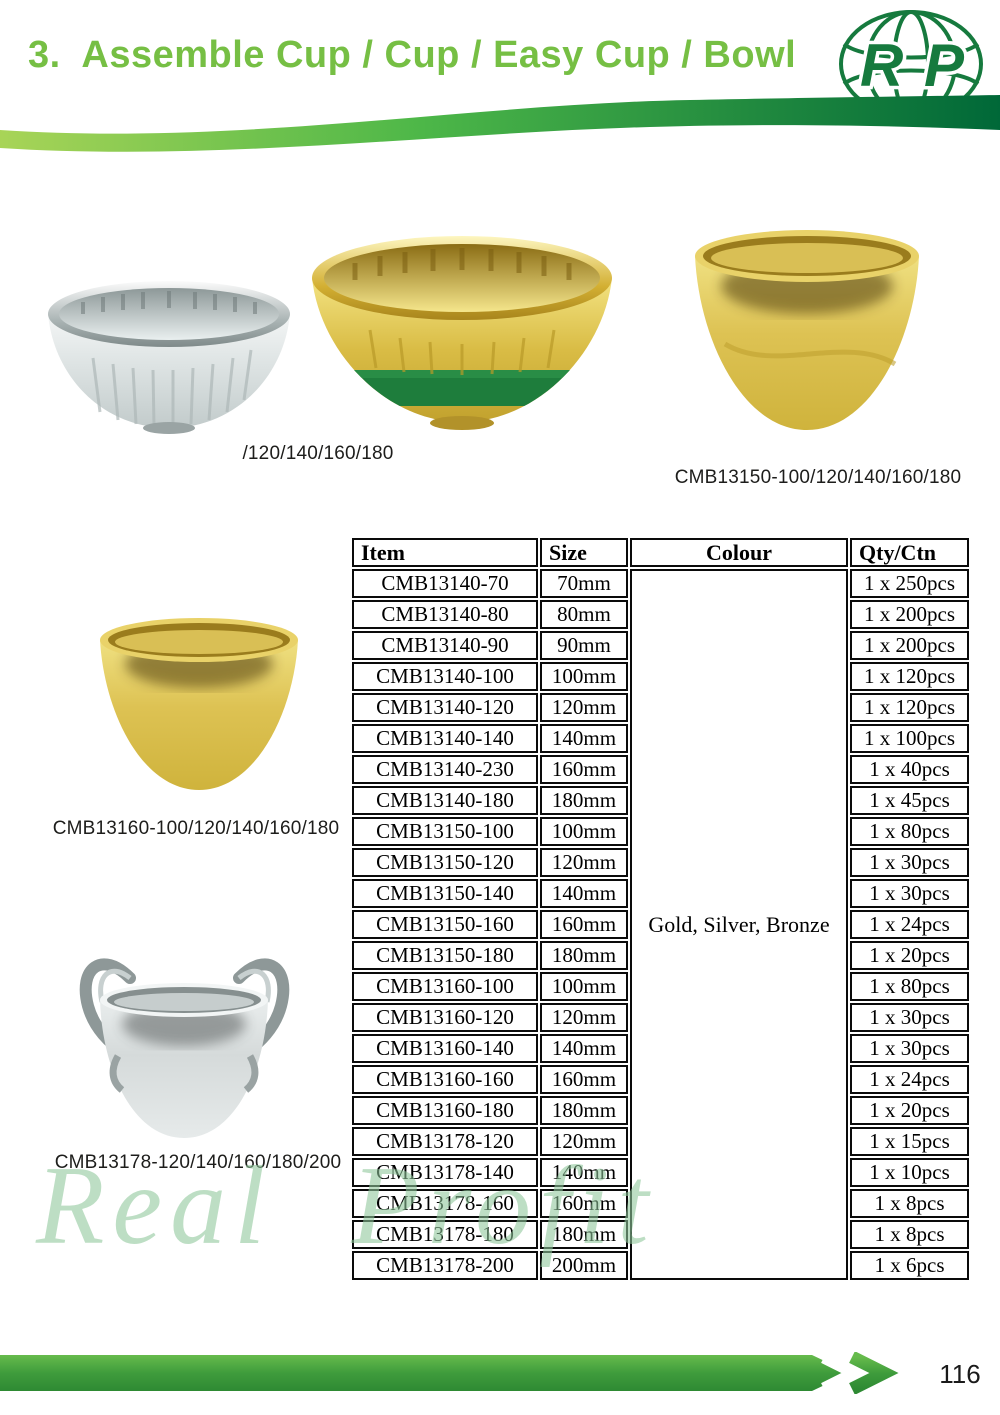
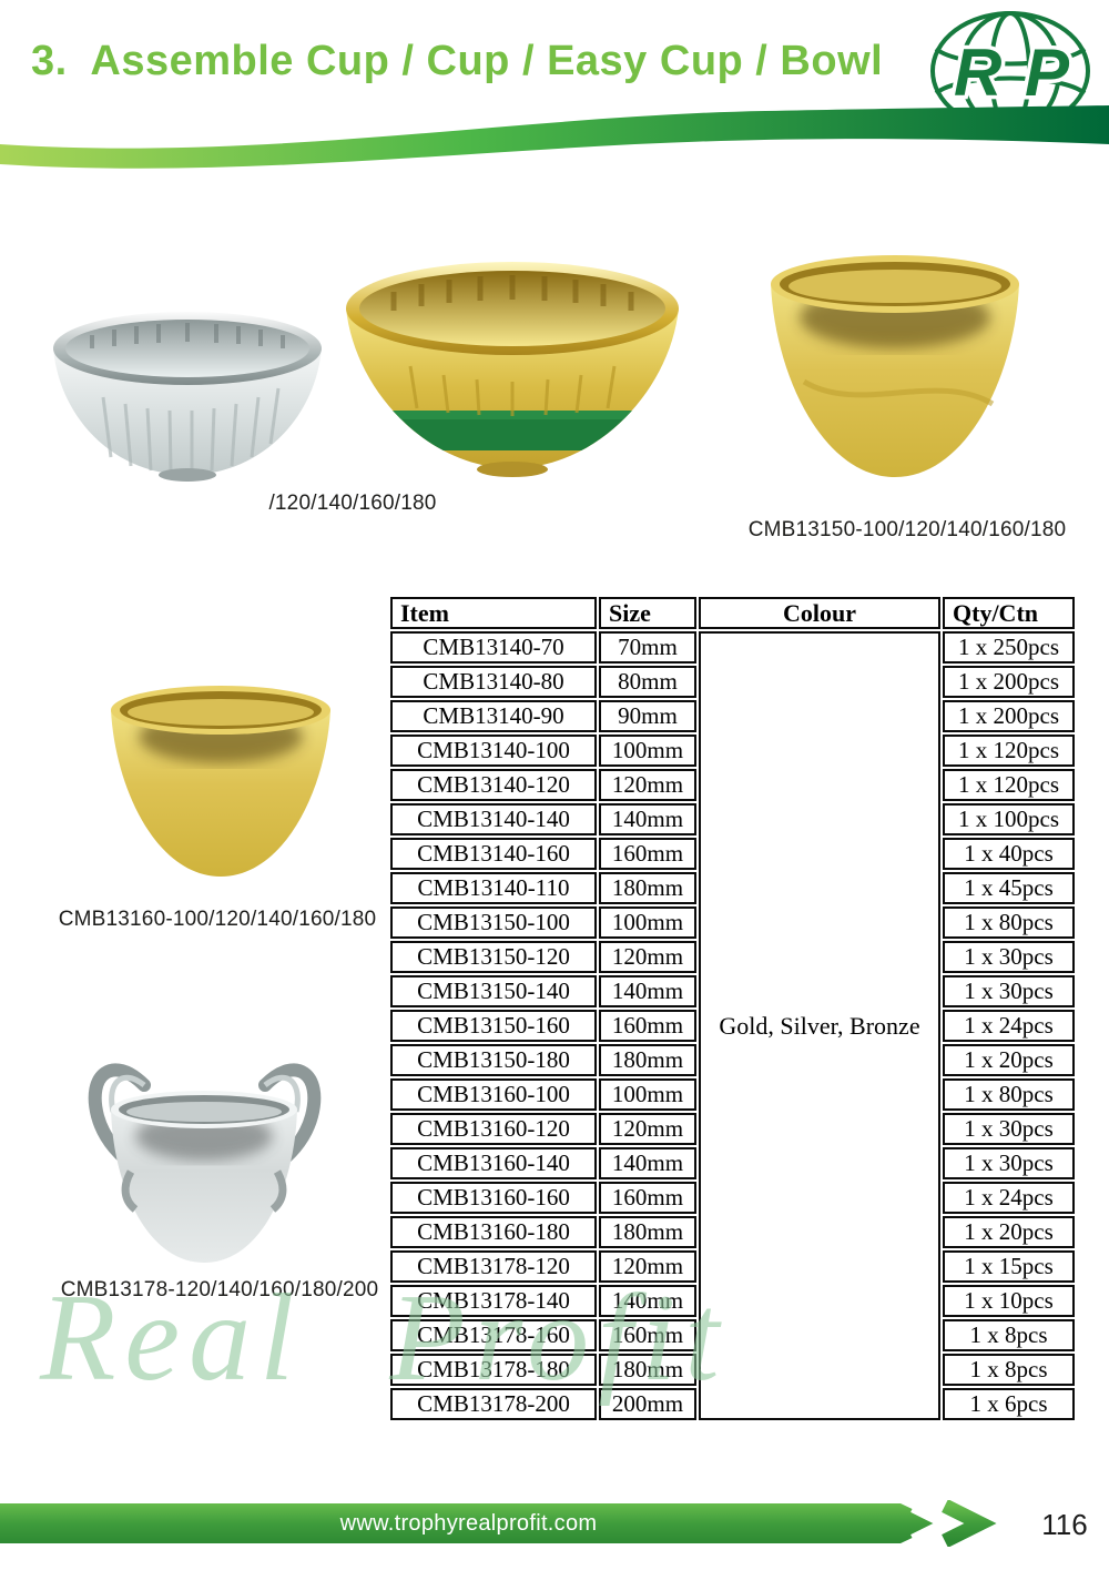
  3. Assemble Cup / Cup / Easy Cup / Bowl
  R
  P
  /120/140/160/180
  CMB13150-100/120/140/160/180
  CMB13160-100/120/140/160/180
  CMB13178-120/140/160/180/200
  Item
  Size
  Colour
  Qty/Ctn
  Gold, Silver, Bronze
  CMB13140-70
  70mm
  1 x 250pcs
  CMB13140-80
  80mm
  1 x 200pcs
  CMB13140-90
  90mm
  1 x 200pcs
  CMB13140-100
  100mm
  1 x 120pcs
  CMB13140-120
  120mm
  1 x 120pcs
  CMB13140-140
  140mm
  1 x 100pcs
- CMB13140-230
+ CMB13140-160
  160mm
  1 x 40pcs
- CMB13140-180
+ CMB13140-110
  180mm
  1 x 45pcs
  CMB13150-100
  100mm
  1 x 80pcs
  CMB13150-120
  120mm
  1 x 30pcs
  CMB13150-140
  140mm
  1 x 30pcs
  CMB13150-160
  160mm
  1 x 24pcs
  CMB13150-180
  180mm
  1 x 20pcs
  CMB13160-100
  100mm
  1 x 80pcs
  CMB13160-120
  120mm
  1 x 30pcs
  CMB13160-140
  140mm
  1 x 30pcs
  CMB13160-160
  160mm
  1 x 24pcs
  CMB13160-180
  180mm
  1 x 20pcs
  CMB13178-120
  120mm
  1 x 15pcs
  CMB13178-140
  140mm
  1 x 10pcs
  CMB13178-160
  160mm
  1 x 8pcs
  CMB13178-180
  180mm
  1 x 8pcs
  CMB13178-200
  200mm
  1 x 6pcs
  Real Profit
+ www.trophyrealprofit.com
  116
